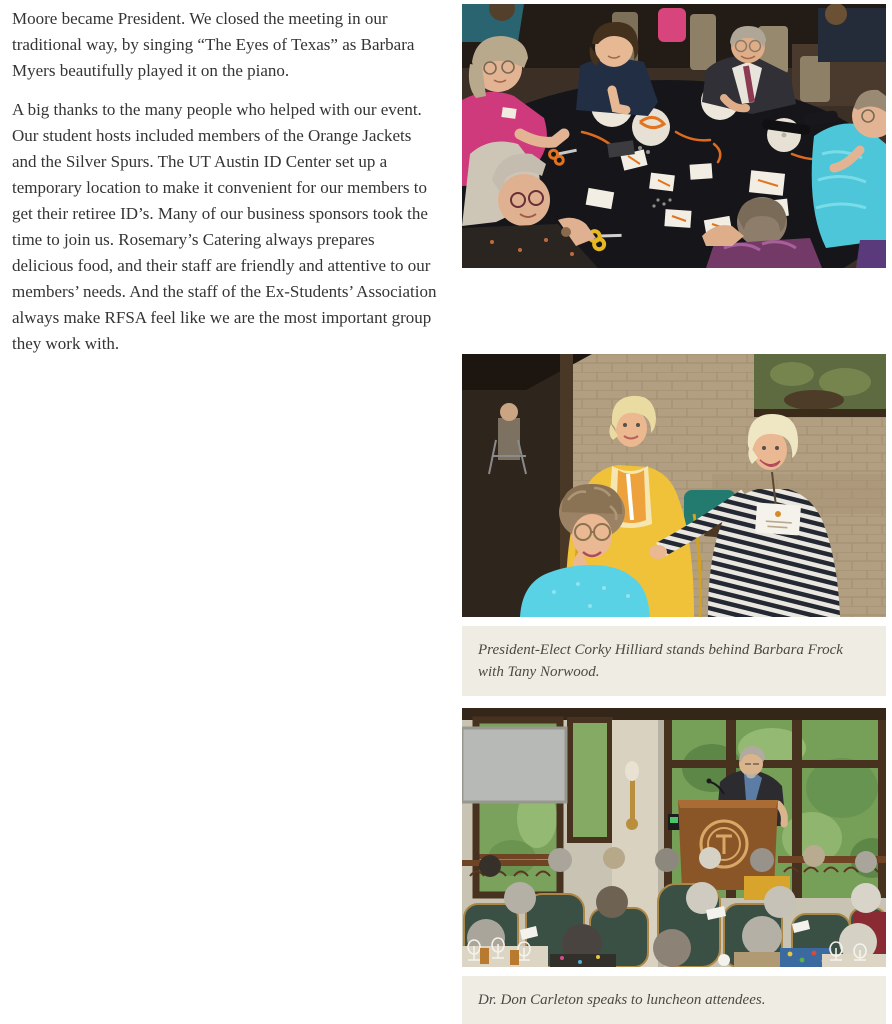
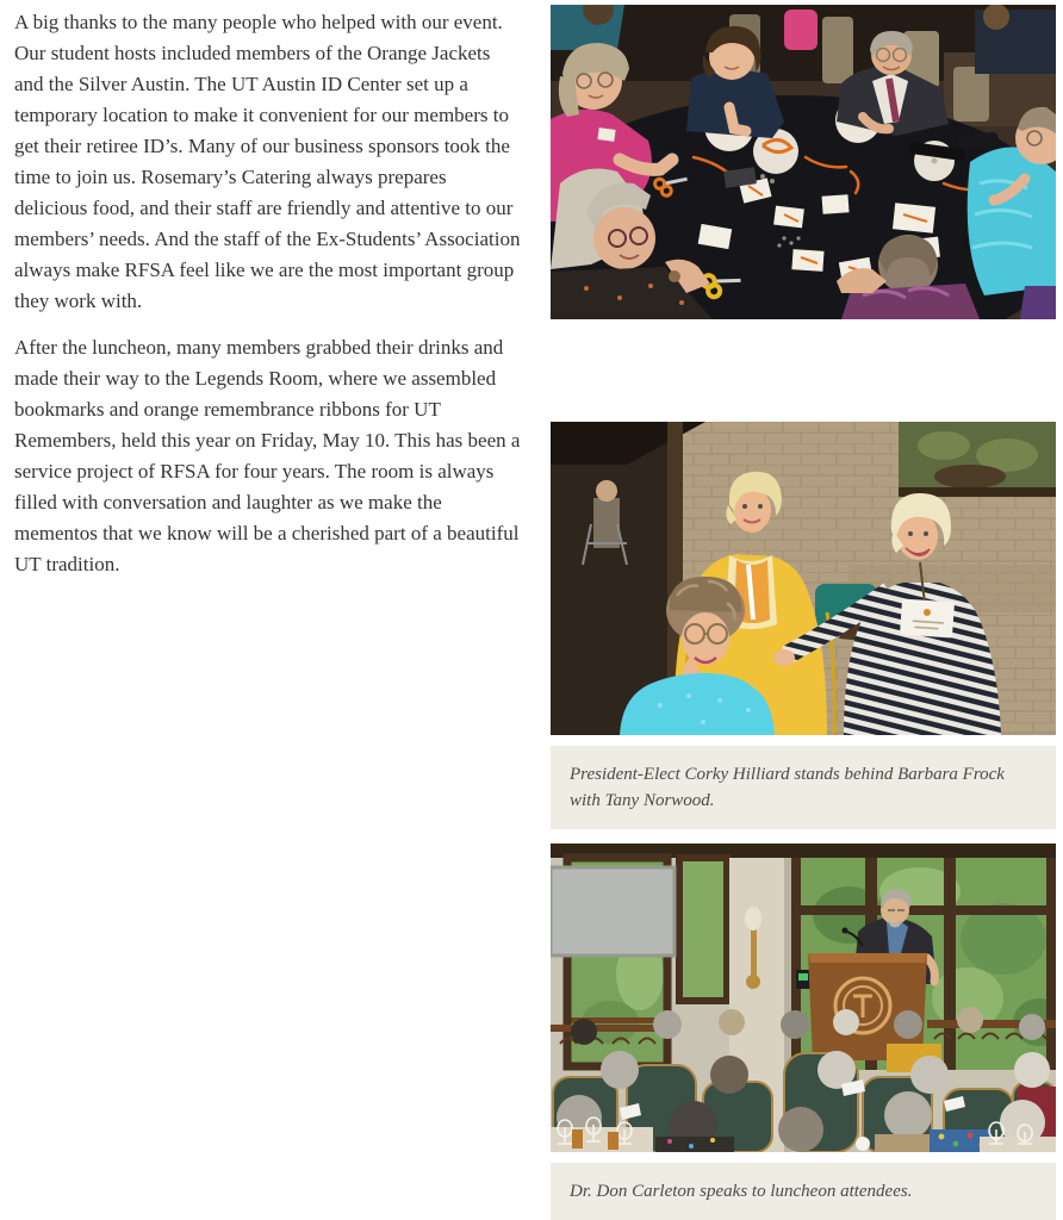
- Moore became President. We closed the meeting in our traditional way, by singing “The Eyes of Texas” as Barbara Myers beautifully played it on the piano.
- A big thanks to the many people who helped with our event. Our student hosts included members of the Orange Jackets and the Silver Spurs. The UT Austin ID Center set up a temporary location to make it convenient for our members to get their retiree ID’s. Many of our business sponsors took the time to join us. Rosemary’s Catering always prepares delicious food, and their staff are friendly and attentive to our members’ needs. And the staff of the Ex-Students’ Association always make RFSA feel like we are the most important group they work with.
+ A big thanks to the many people who helped with our event. Our student hosts included members of the Orange Jackets and the Silver Austin. The UT Austin ID Center set up a temporary location to make it convenient for our members to get their retiree ID’s. Many of our business sponsors took the time to join us. Rosemary’s Catering always prepares delicious food, and their staff are friendly and attentive to our members’ needs. And the staff of the Ex-Students’ Association always make RFSA feel like we are the most important group they work with.
+ After the luncheon, many members grabbed their drinks and made their way to the Legends Room, where we assembled bookmarks and orange remembrance ribbons for UT Remembers, held this year on Friday, May 10. This has been a service project of RFSA for four years. The room is always filled with conversation and laughter as we make the mementos that we know will be a cherished part of a beautiful UT tradition.
  President-Elect Corky Hilliard stands behind Barbara Frock with Tany Norwood.
  Dr. Don Carleton speaks to luncheon attendees.
